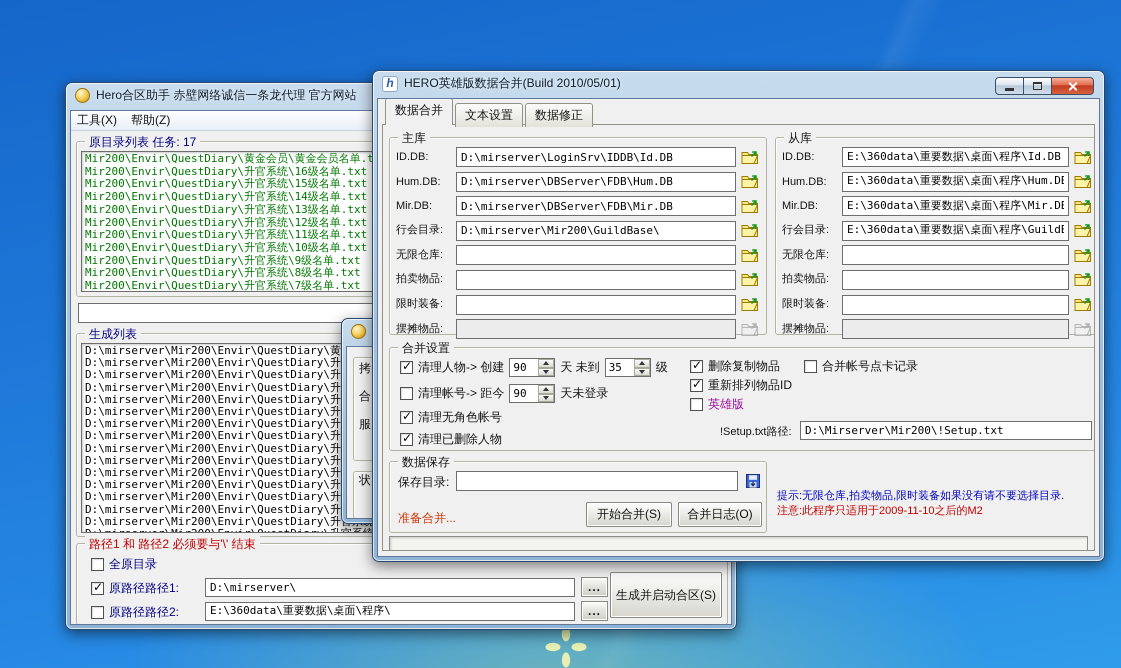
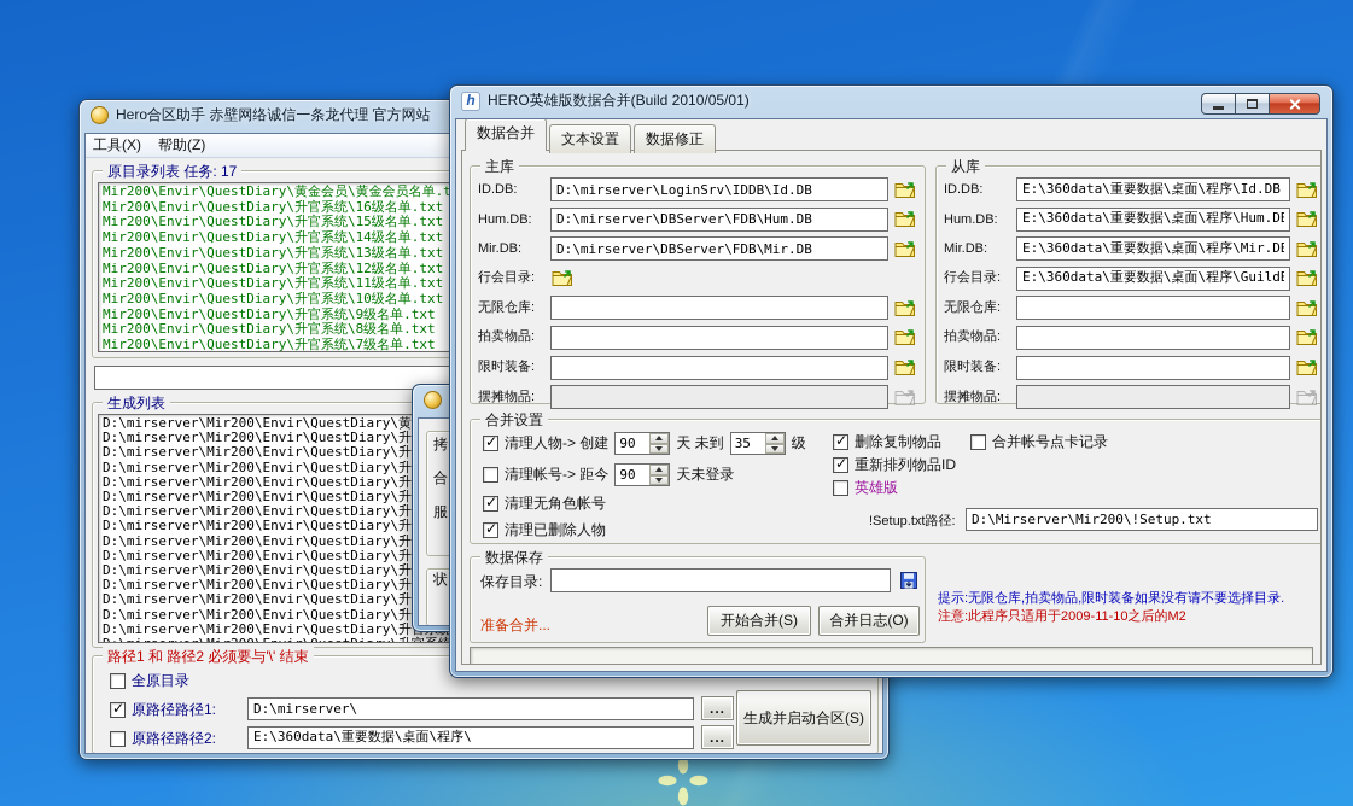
  Hero合区助手 赤壁网络诚信一条龙代理 官方网站
  工具(X)
  帮助(Z)
  原目录列表 任务: 17
  Mir200\Envir\QuestDiary\黄金会员\黄金会员名单.t
  Mir200\Envir\QuestDiary\升官系统\16级名单.txt
  Mir200\Envir\QuestDiary\升官系统\15级名单.txt
  Mir200\Envir\QuestDiary\升官系统\14级名单.txt
  Mir200\Envir\QuestDiary\升官系统\13级名单.txt
  Mir200\Envir\QuestDiary\升官系统\12级名单.txt
  Mir200\Envir\QuestDiary\升官系统\11级名单.txt
  Mir200\Envir\QuestDiary\升官系统\10级名单.txt
  Mir200\Envir\QuestDiary\升官系统\9级名单.txt
  Mir200\Envir\QuestDiary\升官系统\8级名单.txt
  Mir200\Envir\QuestDiary\升官系统\7级名单.txt
  生成列表
  D:\mirserver\Mir200\Envir\QuestDiary\黄
  D:\mirserver\Mir200\Envir\QuestDiary\升
  D:\mirserver\Mir200\Envir\QuestDiary\升
  D:\mirserver\Mir200\Envir\QuestDiary\升
  D:\mirserver\Mir200\Envir\QuestDiary\升
  D:\mirserver\Mir200\Envir\QuestDiary\升
  D:\mirserver\Mir200\Envir\QuestDiary\升
  D:\mirserver\Mir200\Envir\QuestDiary\升
  D:\mirserver\Mir200\Envir\QuestDiary\升
  D:\mirserver\Mir200\Envir\QuestDiary\升
  D:\mirserver\Mir200\Envir\QuestDiary\升
  D:\mirserver\Mir200\Envir\QuestDiary\升
  D:\mirserver\Mir200\Envir\QuestDiary\升
  D:\mirserver\Mir200\Envir\QuestDiary\升
  D:\mirserver\Mir200\Envir\QuestDiary\升
  路径1 和 路径2 必须要与'\' 结束
  全原目录
  原路径路径1:
  D:\mirserver\
  ...
  原路径路径2:
  E:\360data\重要数据\桌面\程序\
  ...
  生成并启动合区(S)
  拷
  合
  服
  状
  HERO英雄版数据合并(Build 2010/05/01)
  数据合并
  文本设置
  数据修正
  主库
  ID.DB:
  D:\mirserver\LoginSrv\IDDB\Id.DB
  Hum.DB:
  D:\mirserver\DBServer\FDB\Hum.DB
  Mir.DB:
  D:\mirserver\DBServer\FDB\Mir.DB
  行会目录:
- D:\mirserver\Mir200\GuildBase\
  无限仓库:
  拍卖物品:
  限时装备:
  摆摊物品:
  从库
  ID.DB:
  E:\360data\重要数据\桌面\程序\Id.DB
  Hum.DB:
  E:\360data\重要数据\桌面\程序\Hum.D
  Mir.DB:
  E:\360data\重要数据\桌面\程序\Mir.D
  行会目录:
  E:\360data\重要数据\桌面\程序\Guild
  无限仓库:
  拍卖物品:
  限时装备:
  摆摊物品:
  合并设置
  清理人物-> 创建
  90
  天 未到
  35
  级
  清理帐号-> 距今
  90
  天未登录
  清理无角色帐号
  清理已删除人物
  删除复制物品
  合并帐号点卡记录
  重新排列物品ID
  英雄版
  !Setup.txt路径:
  D:\Mirserver\Mir200\!Setup.txt
  数据保存
  保存目录:
  准备合并...
  开始合并(S)
  合并日志(O)
  提示:无限仓库,拍卖物品,限时装备如果没有请不要选择目录.
  注意:此程序只适用于2009-11-10之后的M2
